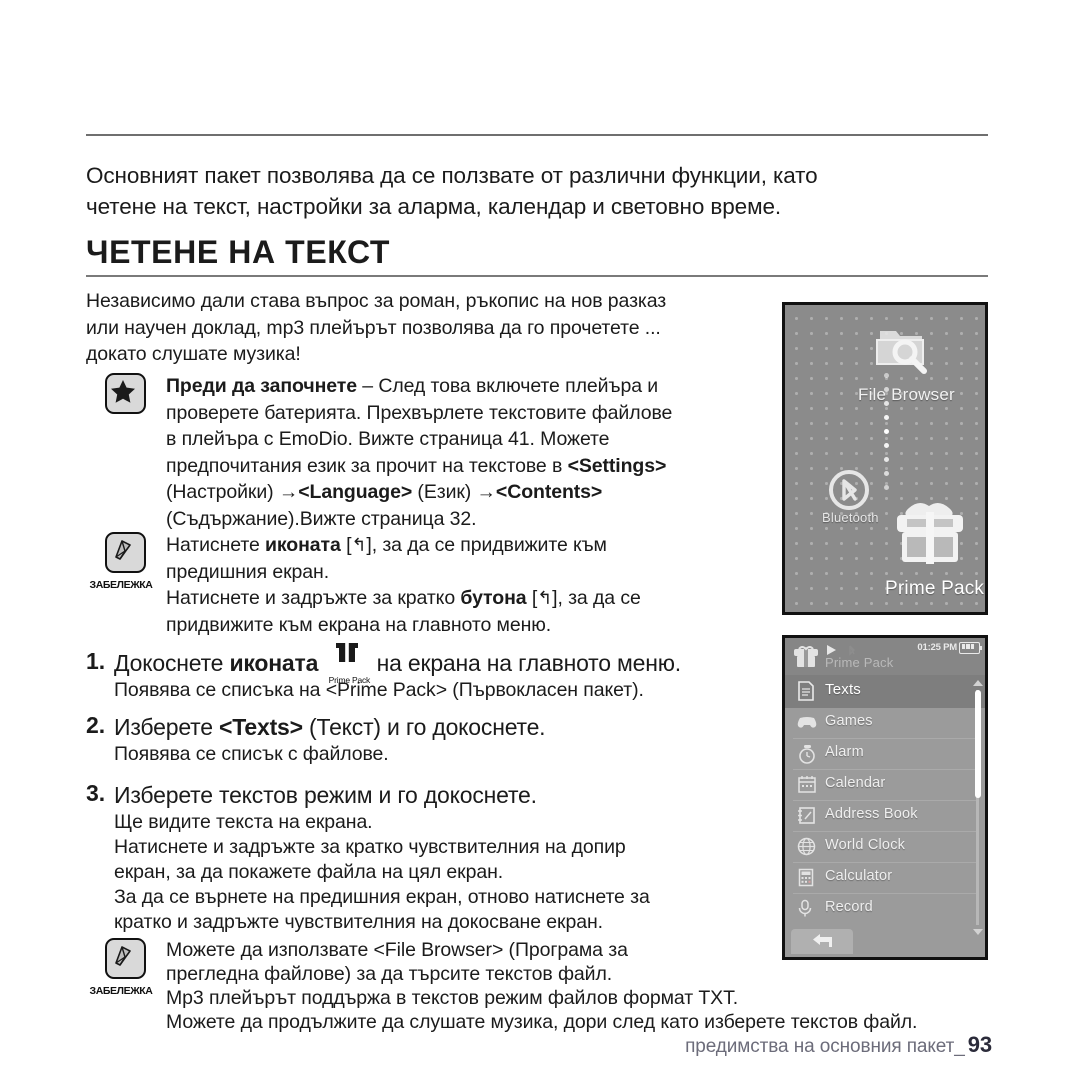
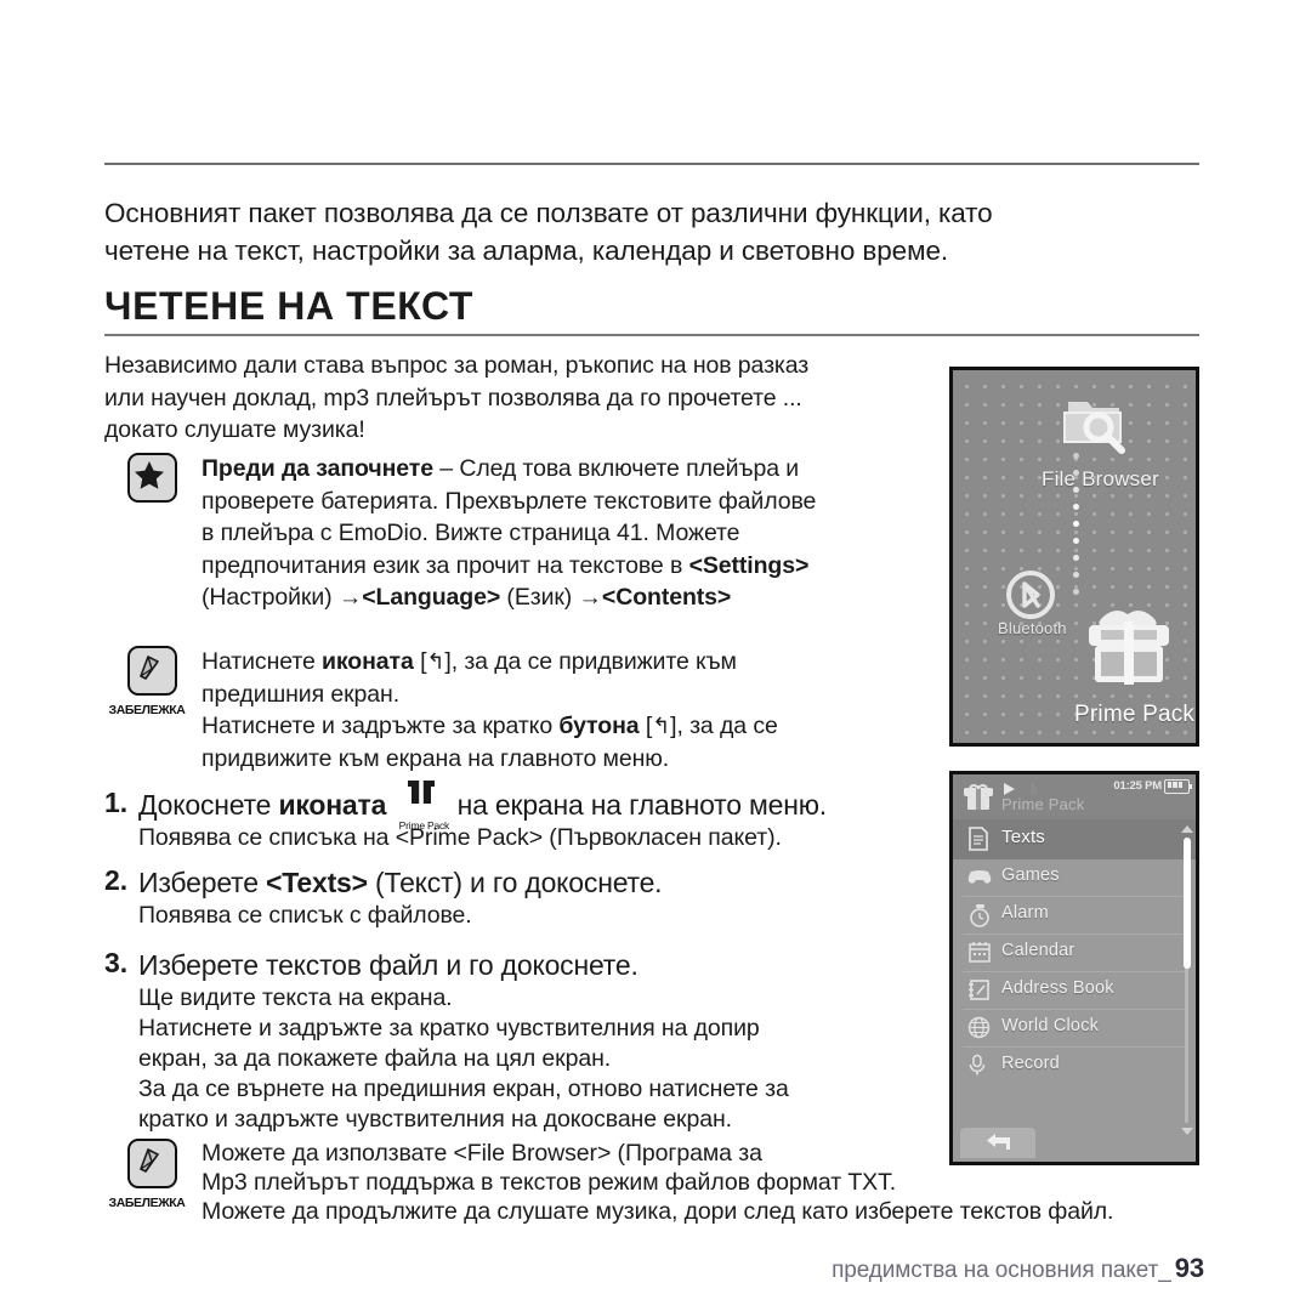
  Основният пакет позволява да се ползвате от различни функции, като
  четене на текст, настройки за аларма, календар и световно време.
  ЧЕТЕНЕ НА ТЕКСТ
  Независимо дали става въпрос за роман, ръкопис на нов разказ
  или научен доклад, mp3 плейърът позволява да го прочетете ...
  докато слушате музика!
  Преди да започнете – След това включете плейъра и
  проверете батерията. Прехвърлете текстовите файлове
  в плейъра с EmoDio. Вижте страница 41. Можете
  предпочитания език за прочит на текстове в <Settings>
  (Настройки) →<Language> (Език) →<Contents>
- (Съдържание).Вижте страница 32.
  ЗАБЕЛЕЖКА
  Натиснете иконата [↰], за да се придвижите към
  предишния екран.
  Натиснете и задръжте за кратко бутона [↰], за да се
  придвижите към екрана на главното меню.
  1.
  Докоснете иконата
  Prime Pack
  на екрана на главното меню.
  Появява се списъка на <Prime Pack> (Първокласен пакет).
  2.
  Изберете <Texts> (Текст) и го докоснете.
  Появява се списък с файлове.
  3.
- Изберете текстов режим и го докоснете.
+ Изберете текстов файл и го докоснете.
  Ще видите текста на екрана.
  Натиснете и задръжте за кратко чувствителния на допир
  екран, за да покажете файла на цял екран.
  За да се върнете на предишния екран, отново натиснете за
  кратко и задръжте чувствителния на докосване екран.
  ЗАБЕЛЕЖКА
  Можете да използвате <File Browser> (Програма за
- прегледна файлове) за да търсите текстов файл.
  Mp3 плейърът поддържа в текстов режим файлов формат TXT.
  Можете да продължите да слушате музика, дори след като изберете текстов файл.
  File Browser
  Bluetooth
  Prime Pack
  01:25 PM
  Prime Pack
  Texts
  Games
  Alarm
  Calendar
  Address Book
  World Clock
- Calculator
  Record
  предимства на основния пакет_ 93
